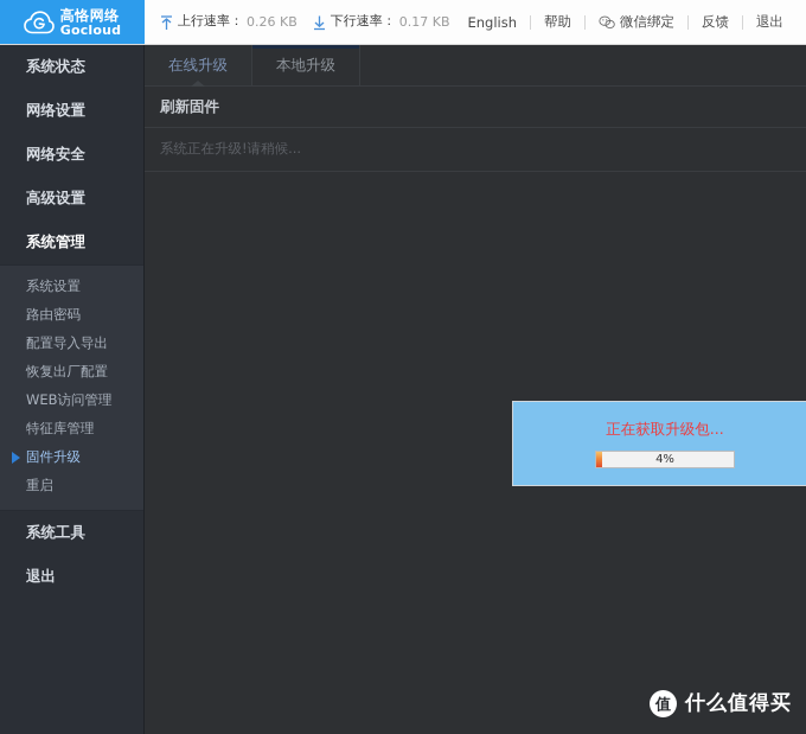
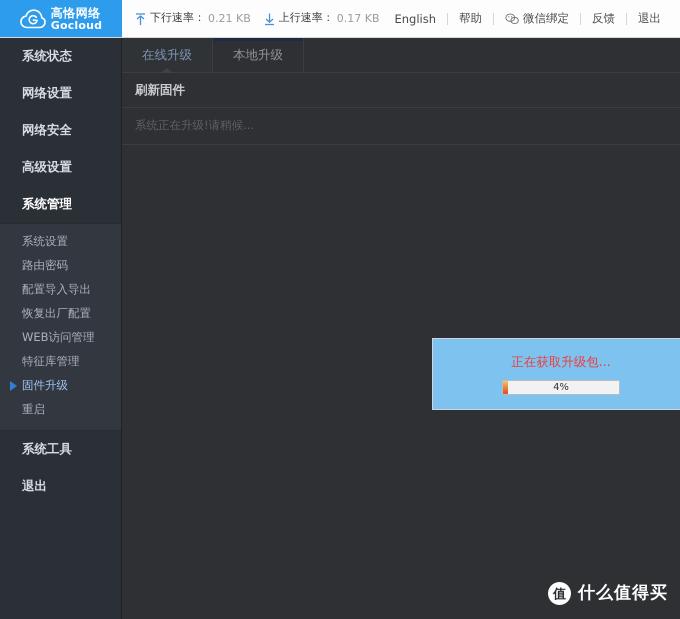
  高恪网络
  Gocloud
- 上行速率：
+ 下行速率：
- 0.26 KB
+ 0.21 KB
- 下行速率：
+ 上行速率：
  0.17 KB
  English
  帮助
  微信绑定
  反馈
  退出
  系统状态
  网络设置
  网络安全
  高级设置
  系统管理
  系统设置
  路由密码
  配置导入导出
  恢复出厂配置
  WEB访问管理
  特征库管理
  固件升级
  重启
  系统工具
  退出
  在线升级
  本地升级
  刷新固件
  系统正在升级!请稍候...
  正在获取升级包...
  4%
  值
  什么值得买
